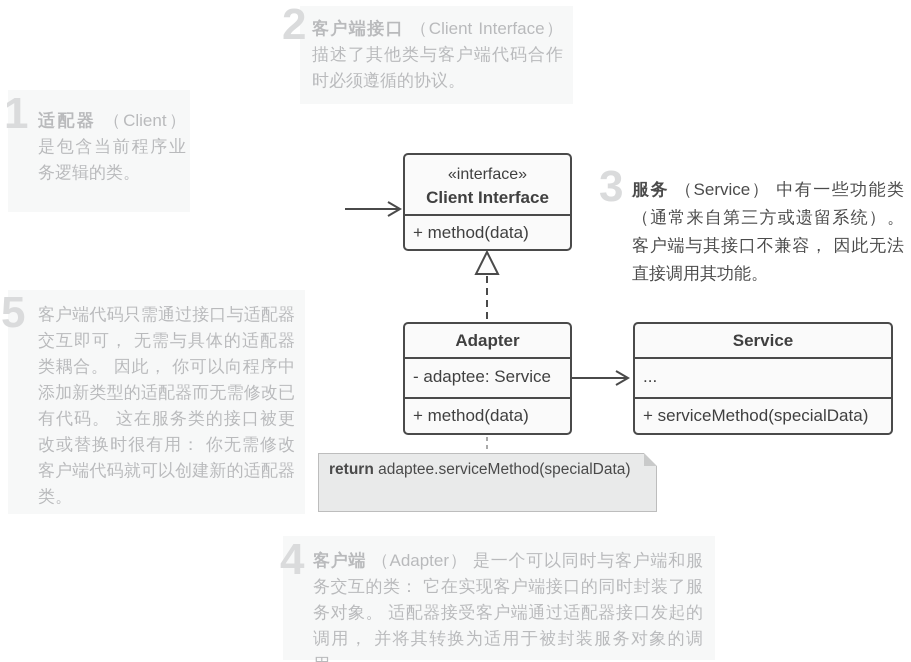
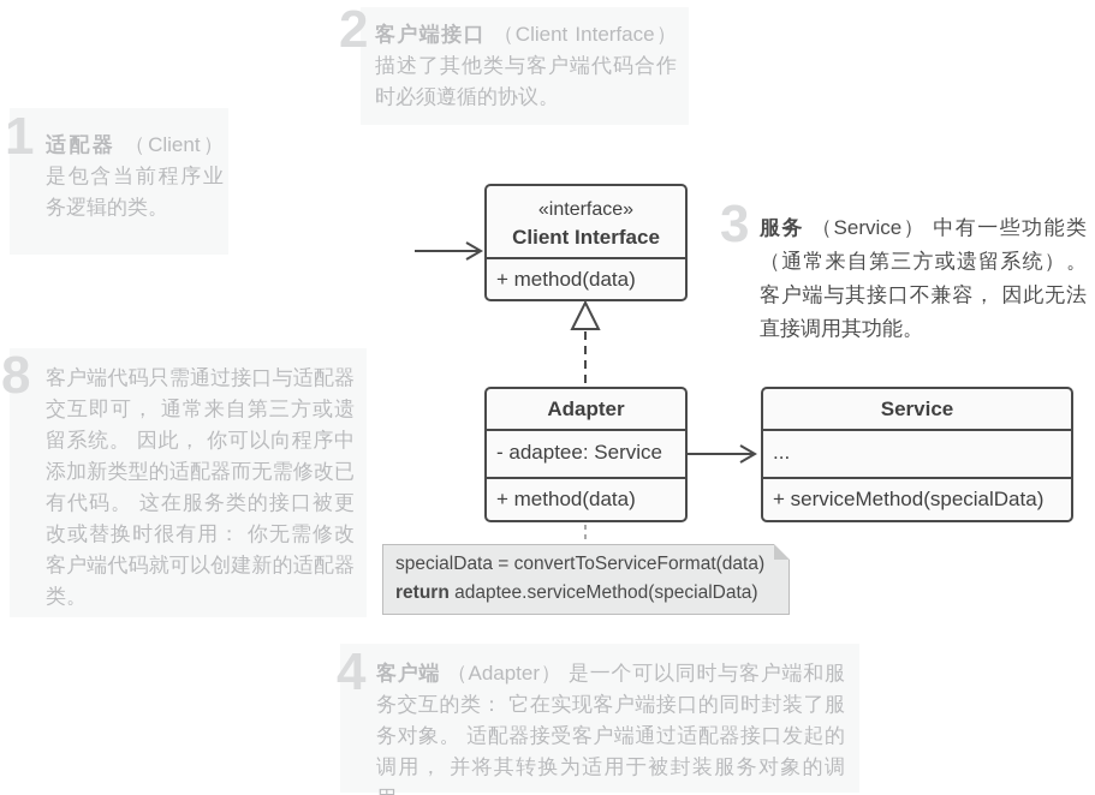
  1
  适配器 （Client） 是包含当前程序业务逻辑的类。
  2
  客户端接口 （Client Interface） 描述了其他类与客户端代码合作时必须遵循的协议。
  3
  服务 （Service） 中有一些功能类 （通常来自第三方或遗留系统）。 客户端与其接口不兼容， 因此无法直接调用其功能。
  4
  客户端 （Adapter） 是一个可以同时与客户端和服务交互的类： 它在实现客户端接口的同时封装了服务对象。 适配器接受客户端通过适配器接口发起的调用， 并将其转换为适用于被封装服务对象的调
- 5
+ 8
- 客户端代码只需通过接口与适配器交互即可， 无需与具体的适配器类耦合。 因此， 你可以向程序中添加新类型的适配器而无需修改已有代码。 这在服务类的接口被更改或替换时很有用： 你无需修改客户端代码就可以创建新的适配器类。
+ 客户端代码只需通过接口与适配器交互即可， 通常来自第三方或遗留系统。 因此， 你可以向程序中添加新类型的适配器而无需修改已有代码。 这在服务类的接口被更改或替换时很有用： 你无需修改客户端代码就可以创建新的适配器类。
  «interface»
  Client Interface
  + method(data)
  Adapter
  - adaptee: Service
  + method(data)
  Service
  ...
  + serviceMethod(specialData)
+ specialData = convertToServiceFormat(data)
  return adaptee.serviceMethod(specialData)
